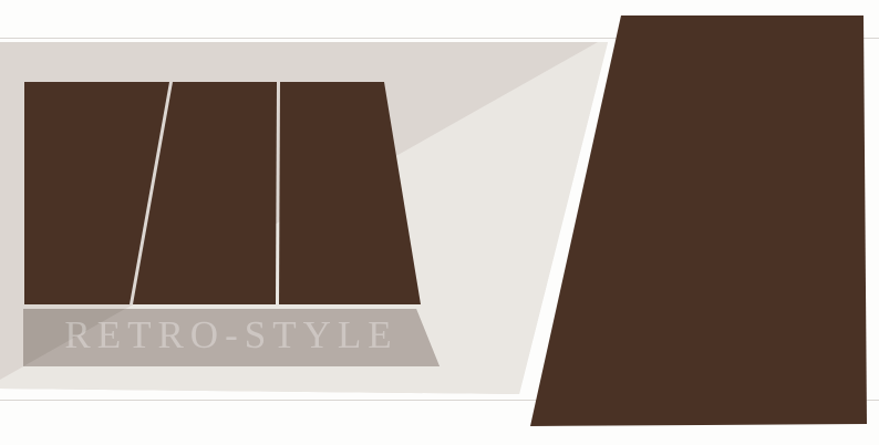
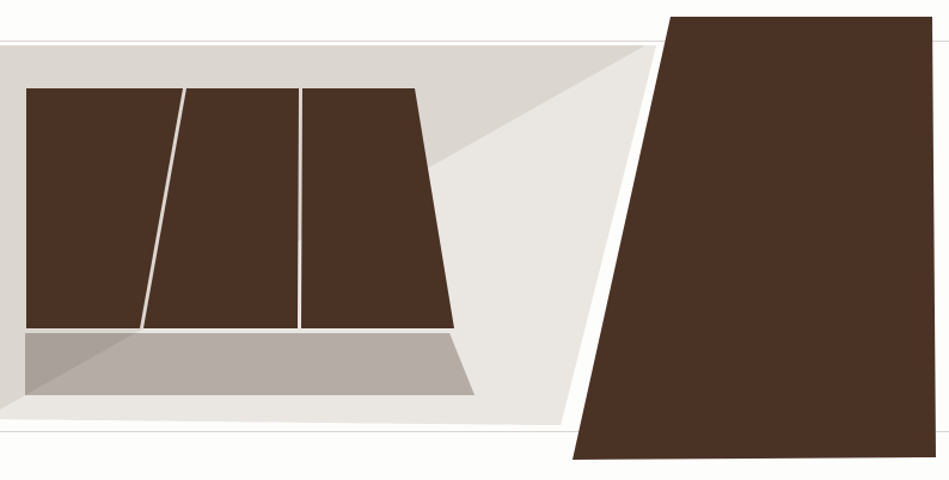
- RETRO-STYLE
